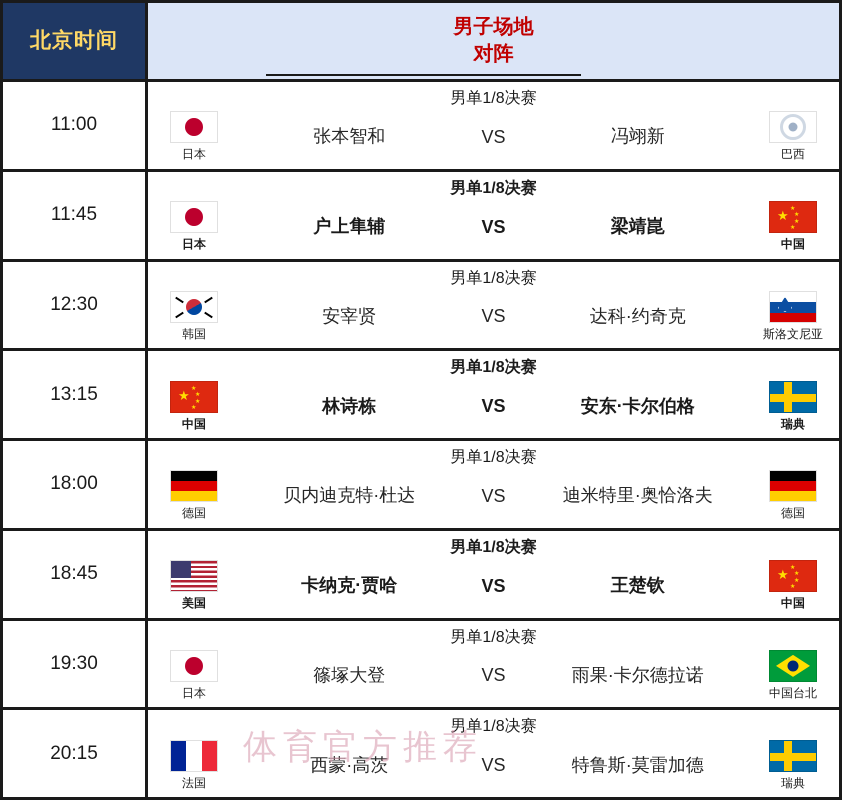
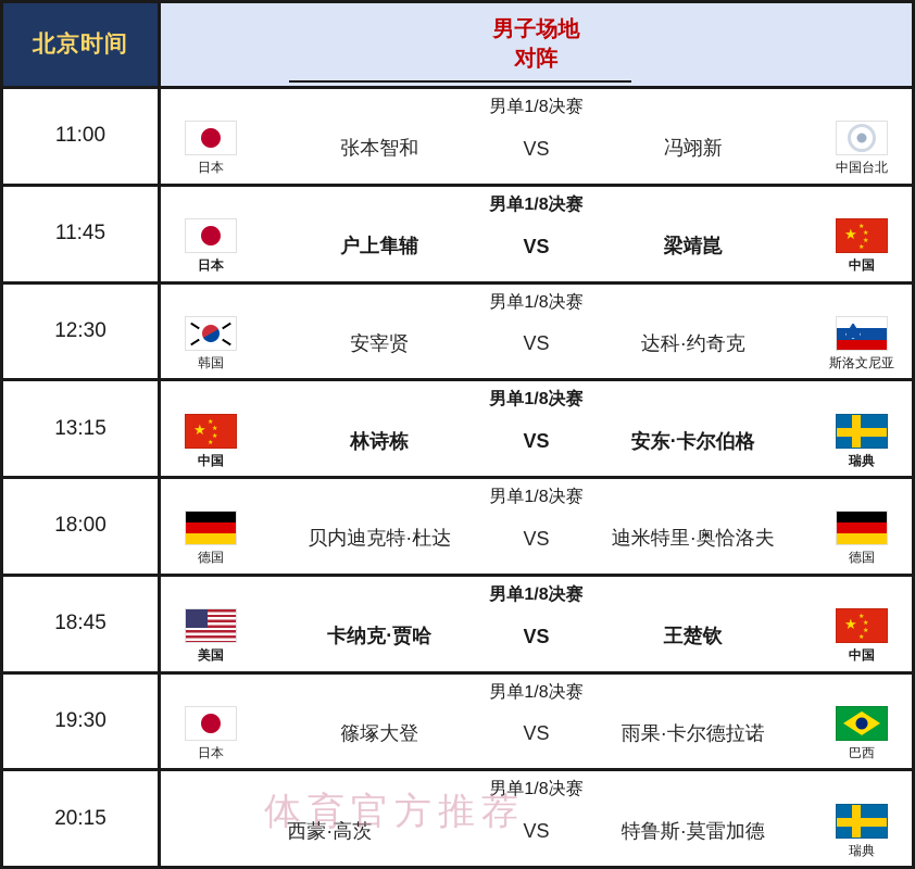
  北京时间
  男子场地
  对阵
  11:00
  男单1/8决赛
  日本
  张本智和
  VS
  冯翊新
- 巴西
+ 中国台北
  11:45
  男单1/8决赛
  日本
  户上隼辅
  VS
  梁靖崑
  ★
  中国
  12:30
  男单1/8决赛
  韩国
  安宰贤
  VS
  达科·约奇克
  斯洛文尼亚
  13:15
  男单1/8决赛
  ★
  中国
  林诗栋
  VS
  安东·卡尔伯格
  瑞典
  18:00
  男单1/8决赛
  德国
  贝内迪克特·杜达
  VS
  迪米特里·奥恰洛夫
  德国
  18:45
  男单1/8决赛
  美国
  卡纳克·贾哈
  VS
  王楚钦
  ★
  中国
  19:30
  男单1/8决赛
  日本
  篠塚大登
  VS
  雨果·卡尔德拉诺
- 中国台北
+ 巴西
  20:15
  男单1/8决赛
- 法国
  西蒙·高茨
  VS
  特鲁斯·莫雷加德
  瑞典
  体育官方推荐
